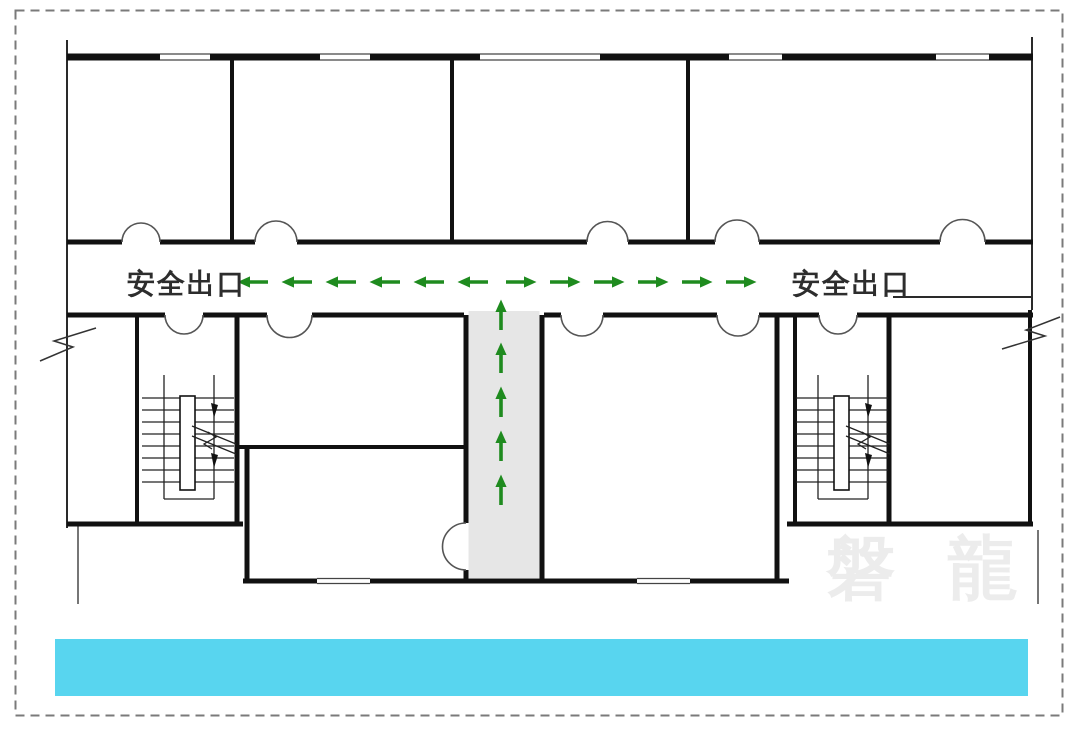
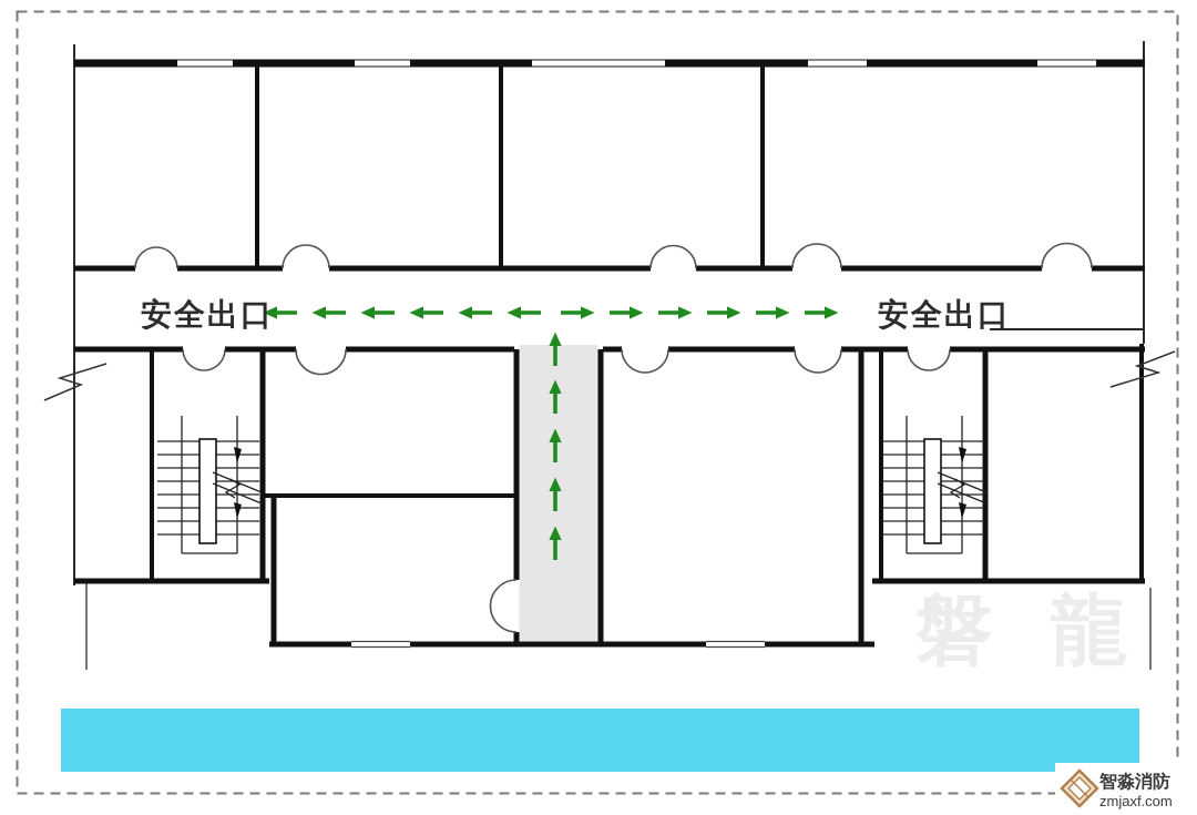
  安全出口
  安全出口
+ 智淼消防
+ zmjaxf.com
